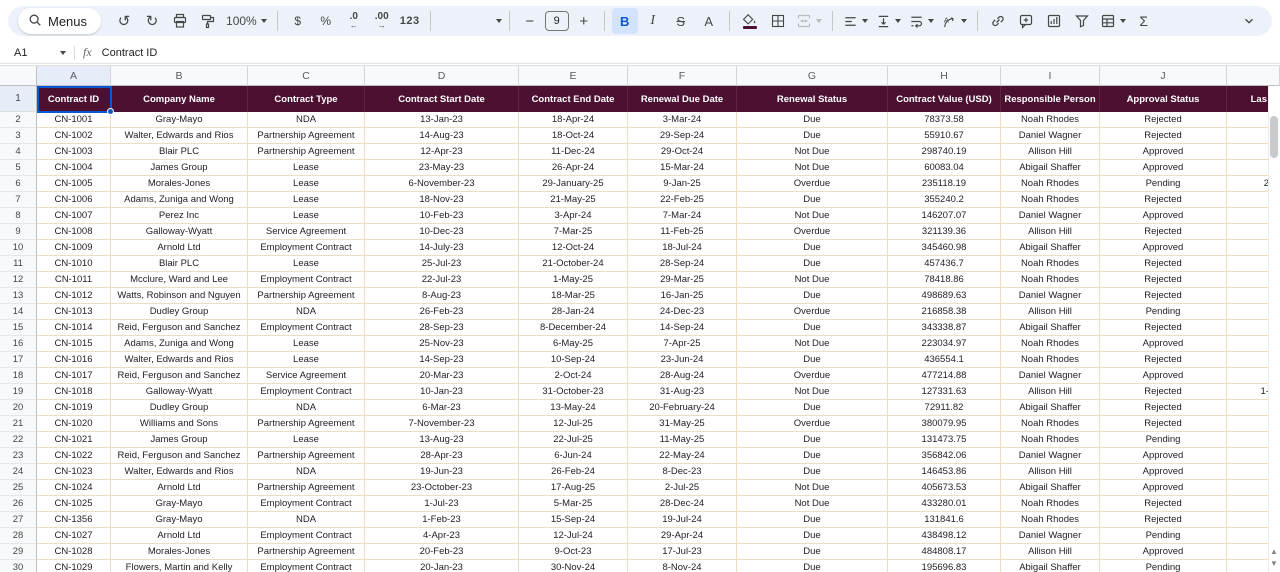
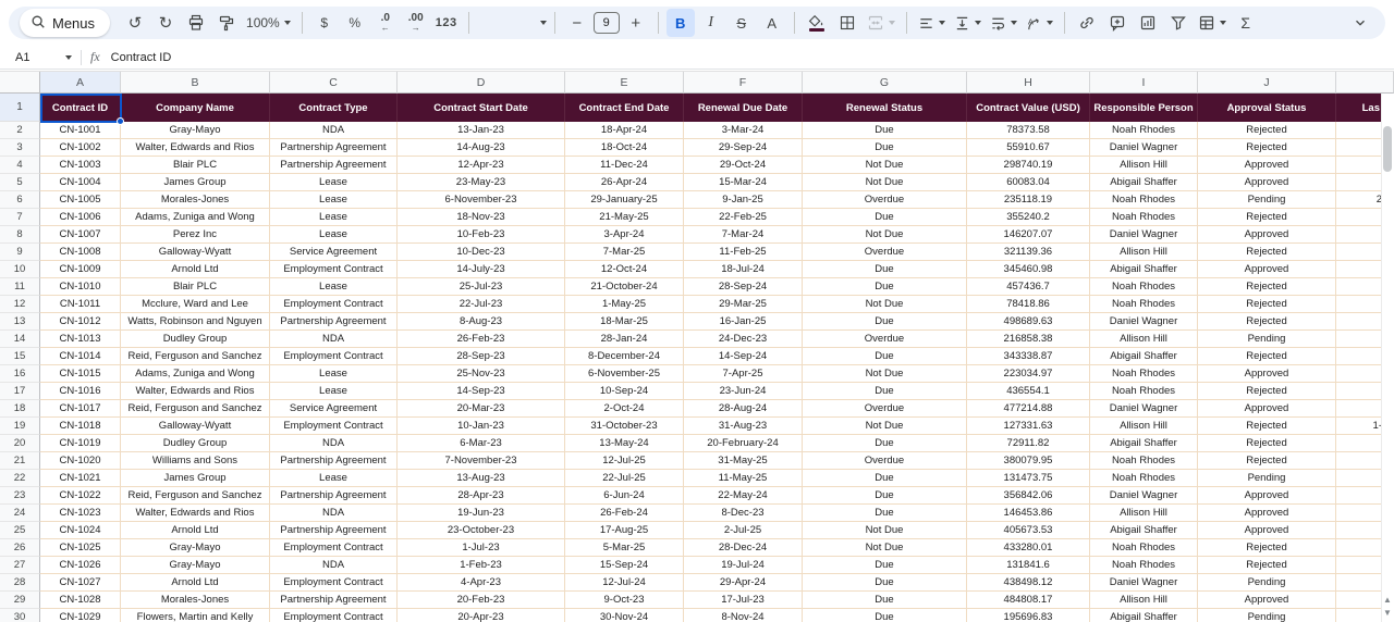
  Menus
  ↺
  ↻
  100%
  $
  %
  .0
  ←
  .00
  →
  123
  −
  9
  +
  B
  I
  S
  A
  A
  Σ
  A1
  fx
  Contract ID
  A
  B
  C
  D
  E
  F
  G
  H
  I
  J
  1
  Contract ID
  Company Name
  Contract Type
  Contract Start Date
  Contract End Date
  Renewal Due Date
  Renewal Status
  Contract Value (USD)
  Responsible Person
  Approval Status
  Las
  2
  CN-1001
  Gray-Mayo
  NDA
  13-Jan-23
  18-Apr-24
  3-Mar-24
  Due
  78373.58
  Noah Rhodes
  Rejected
  3
  CN-1002
  Walter, Edwards and Rios
  Partnership Agreement
  14-Aug-23
  18-Oct-24
  29-Sep-24
  Due
  55910.67
  Daniel Wagner
  Rejected
  4
  CN-1003
  Blair PLC
  Partnership Agreement
  12-Apr-23
  11-Dec-24
  29-Oct-24
  Not Due
  298740.19
  Allison Hill
  Approved
  5
  CN-1004
  James Group
  Lease
  23-May-23
  26-Apr-24
  15-Mar-24
  Not Due
  60083.04
  Abigail Shaffer
  Approved
  6
  CN-1005
  Morales-Jones
  Lease
  6-November-23
  29-January-25
  9-Jan-25
  Overdue
  235118.19
  Noah Rhodes
  Pending
  2
  7
  CN-1006
  Adams, Zuniga and Wong
  Lease
  18-Nov-23
  21-May-25
  22-Feb-25
  Due
  355240.2
  Noah Rhodes
  Rejected
  8
  CN-1007
  Perez Inc
  Lease
  10-Feb-23
  3-Apr-24
  7-Mar-24
  Not Due
  146207.07
  Daniel Wagner
  Approved
  9
  CN-1008
  Galloway-Wyatt
  Service Agreement
  10-Dec-23
  7-Mar-25
  11-Feb-25
  Overdue
  321139.36
  Allison Hill
  Rejected
  10
  CN-1009
  Arnold Ltd
  Employment Contract
  14-July-23
  12-Oct-24
  18-Jul-24
  Due
  345460.98
  Abigail Shaffer
  Approved
  11
  CN-1010
  Blair PLC
  Lease
  25-Jul-23
  21-October-24
  28-Sep-24
  Due
  457436.7
  Noah Rhodes
  Rejected
  12
  CN-1011
  Mcclure, Ward and Lee
  Employment Contract
  22-Jul-23
  1-May-25
  29-Mar-25
  Not Due
  78418.86
  Noah Rhodes
  Rejected
  13
  CN-1012
  Watts, Robinson and Nguyen
  Partnership Agreement
  8-Aug-23
  18-Mar-25
  16-Jan-25
  Due
  498689.63
  Daniel Wagner
  Rejected
  14
  CN-1013
  Dudley Group
  NDA
  26-Feb-23
  28-Jan-24
  24-Dec-23
  Overdue
  216858.38
  Allison Hill
  Pending
  15
  CN-1014
  Reid, Ferguson and Sanchez
  Employment Contract
  28-Sep-23
  8-December-24
  14-Sep-24
  Due
  343338.87
  Abigail Shaffer
  Rejected
  16
  CN-1015
  Adams, Zuniga and Wong
  Lease
  25-Nov-23
- 6-May-25
+ 6-November-25
  7-Apr-25
  Not Due
  223034.97
  Noah Rhodes
  Approved
  17
  CN-1016
  Walter, Edwards and Rios
  Lease
  14-Sep-23
  10-Sep-24
  23-Jun-24
  Due
  436554.1
  Noah Rhodes
  Rejected
  18
  CN-1017
  Reid, Ferguson and Sanchez
  Service Agreement
  20-Mar-23
  2-Oct-24
  28-Aug-24
  Overdue
  477214.88
  Daniel Wagner
  Approved
  19
  CN-1018
  Galloway-Wyatt
  Employment Contract
  10-Jan-23
  31-October-23
  31-Aug-23
  Not Due
  127331.63
  Allison Hill
  Rejected
  20
  CN-1019
  Dudley Group
  NDA
  6-Mar-23
  13-May-24
  20-February-24
  Due
  72911.82
  Abigail Shaffer
  Rejected
  21
  CN-1020
  Williams and Sons
  Partnership Agreement
  7-November-23
  12-Jul-25
  31-May-25
  Overdue
  380079.95
  Noah Rhodes
  Rejected
  22
  CN-1021
  James Group
  Lease
  13-Aug-23
  22-Jul-25
  11-May-25
  Due
  131473.75
  Noah Rhodes
  Pending
  23
  CN-1022
  Reid, Ferguson and Sanchez
  Partnership Agreement
  28-Apr-23
  6-Jun-24
  22-May-24
  Due
  356842.06
  Daniel Wagner
  Approved
  24
  CN-1023
  Walter, Edwards and Rios
  NDA
  19-Jun-23
  26-Feb-24
  8-Dec-23
  Due
  146453.86
  Allison Hill
  Approved
  25
  CN-1024
  Arnold Ltd
  Partnership Agreement
  23-October-23
  17-Aug-25
  2-Jul-25
  Not Due
  405673.53
  Abigail Shaffer
  Approved
  26
  CN-1025
  Gray-Mayo
  Employment Contract
  1-Jul-23
  5-Mar-25
  28-Dec-24
  Not Due
  433280.01
  Noah Rhodes
  Rejected
  27
- CN-1356
+ CN-1026
  Gray-Mayo
  NDA
  1-Feb-23
  15-Sep-24
  19-Jul-24
  Due
  131841.6
  Noah Rhodes
  Rejected
  28
  CN-1027
  Arnold Ltd
  Employment Contract
  4-Apr-23
  12-Jul-24
  29-Apr-24
  Due
  438498.12
  Daniel Wagner
  Pending
  29
  CN-1028
  Morales-Jones
  Partnership Agreement
  20-Feb-23
  9-Oct-23
  17-Jul-23
  Due
  484808.17
  Allison Hill
  Approved
  30
  CN-1029
  Flowers, Martin and Kelly
  Employment Contract
- 20-Jan-23
+ 20-Apr-23
  30-Nov-24
  8-Nov-24
  Due
  195696.83
  Abigail Shaffer
  Pending
  ▲
  ▼
